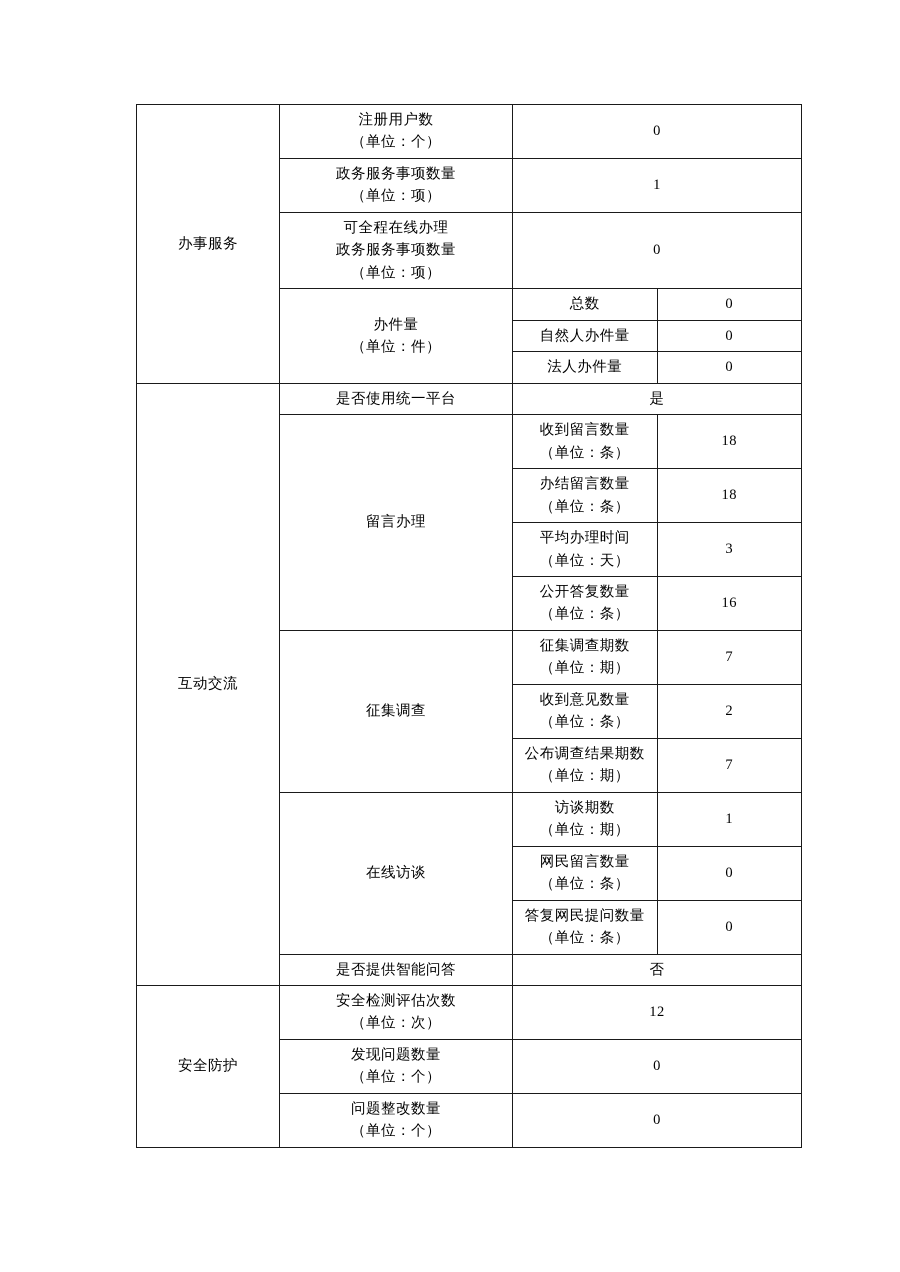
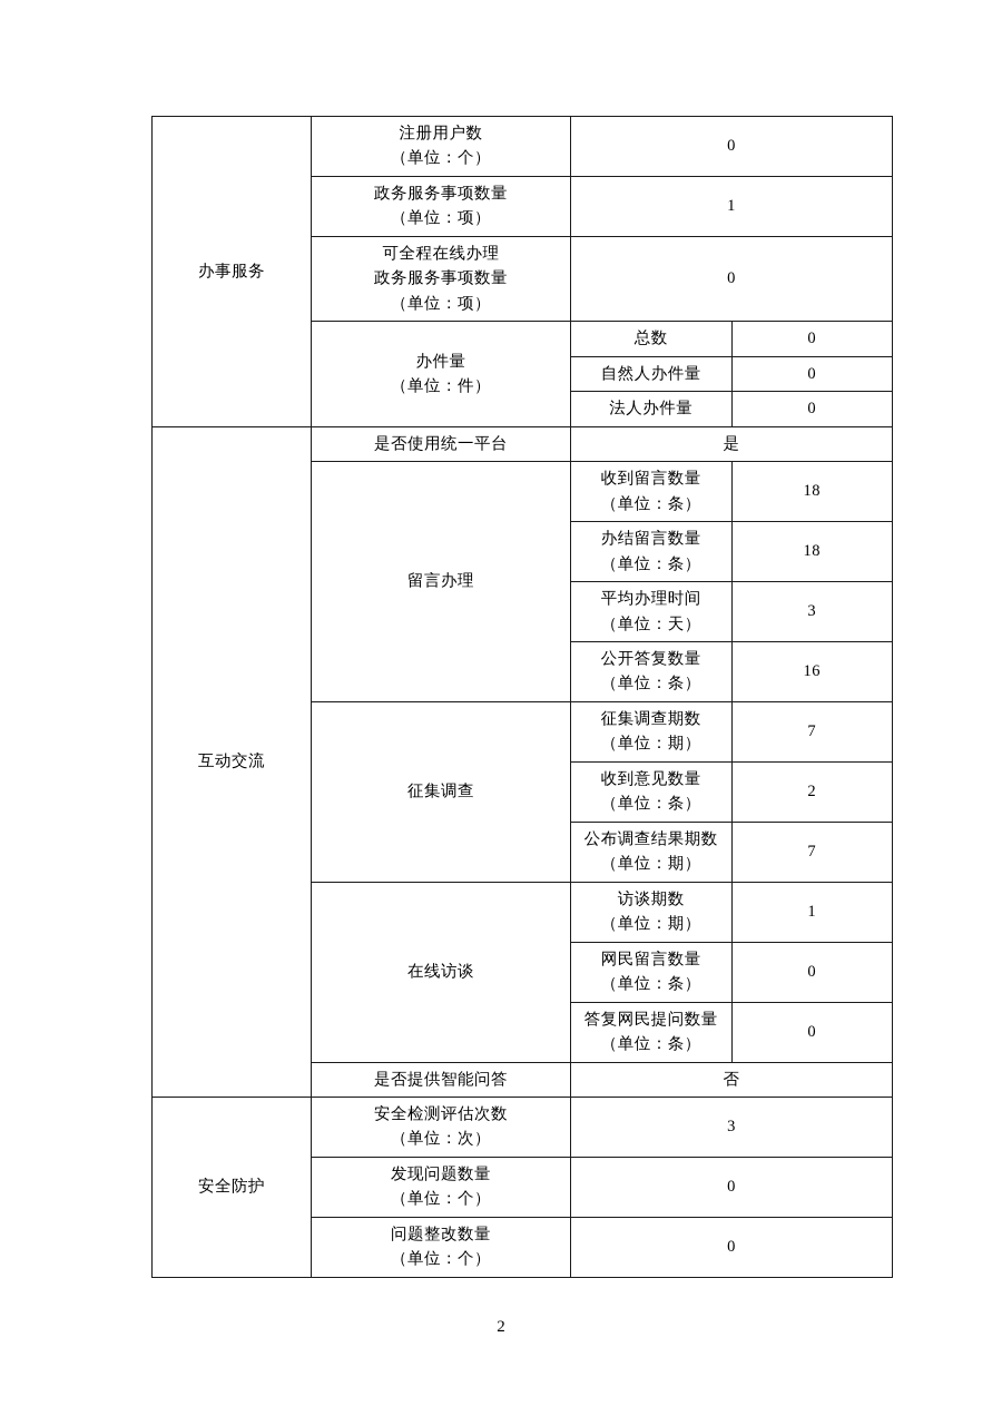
  办事服务	注册用户数 （单位：个）	0
  政务服务事项数量 （单位：项）	1
  可全程在线办理 政务服务事项数量 （单位：项）	0
  办件量 （单位：件）	总数	0
  自然人办件量	0
  法人办件量	0
  互动交流	是否使用统一平台	是
  留言办理	收到留言数量 （单位：条）	18
  办结留言数量 （单位：条）	18
  平均办理时间 （单位：天）	3
  公开答复数量 （单位：条）	16
  征集调查	征集调查期数 （单位：期）	7
  收到意见数量 （单位：条）	2
  公布调查结果期数 （单位：期）	7
  在线访谈	访谈期数 （单位：期）	1
  网民留言数量 （单位：条）	0
  答复网民提问数量 （单位：条）	0
  是否提供智能问答	否
- 安全防护	安全检测评估次数 （单位：次）	12
+ 安全防护	安全检测评估次数 （单位：次）	3
  发现问题数量 （单位：个）	0
  问题整改数量 （单位：个）	0
+ 2
